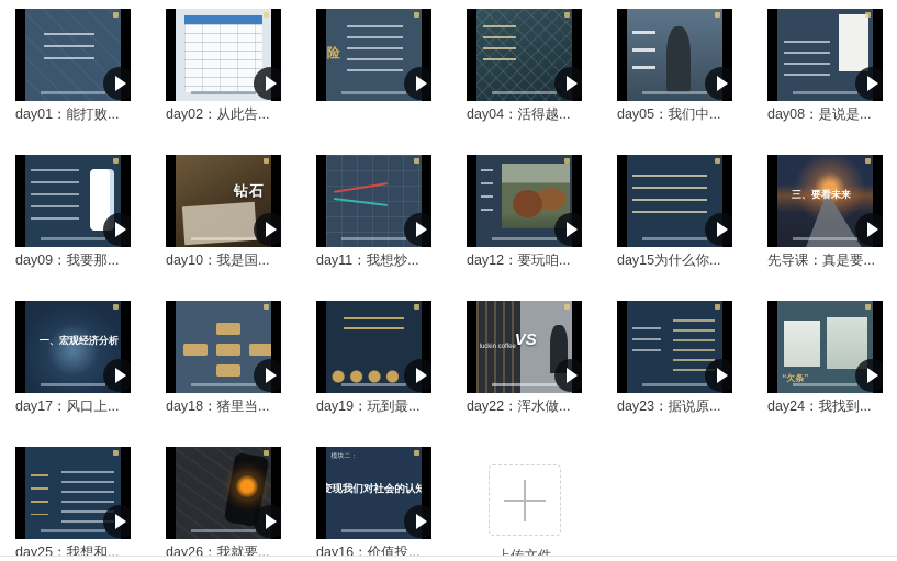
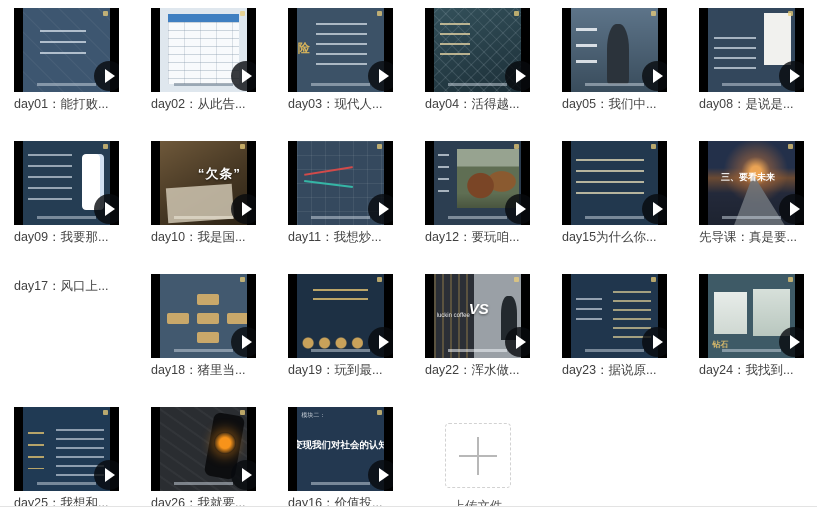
  day01：能打败...
  day02：从此告...
  险
+ day03：现代人...
  day04：活得越...
  day05：我们中...
  day08：是说是...
  day09：我要那...
- 钻石
+ “欠条”
  day10：我是国...
  day11：我想炒...
  day12：要玩咱...
  day15为什么你...
  三、要看未来
  先导课：真是要...
- 一、宏观经济分析
  day17：风口上...
  day18：猪里当...
  day19：玩到最...
  VS
  day22：浑水做...
  day23：据说原...
- “欠条”
+ 钻石
  day24：我找到...
  day25：我想和...
  day26：我就要...
  变现我们对社会的认知
  day16：价值投...
